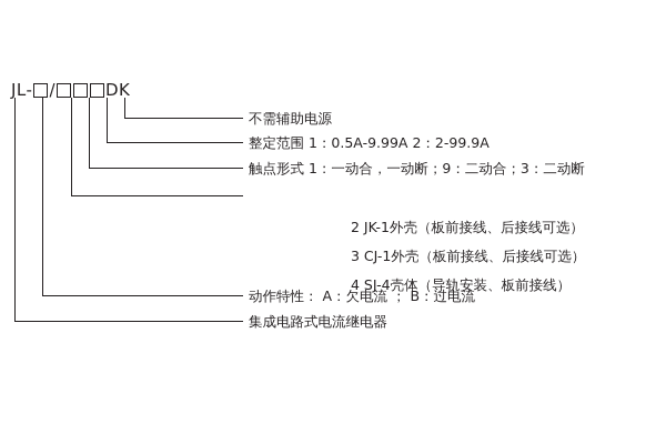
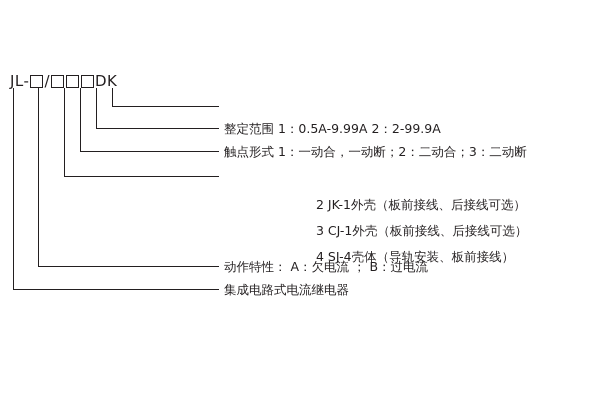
  JL-
  /
  DK
- 不需辅助电源
  整定范围 1：0.5A-9.99A 2：2-99.9A
- 触点形式 1：一动合，一动断；9：二动合；3：二动断
+ 触点形式 1：一动合，一动断；2：二动合；3：二动断
  2 JK-1外壳（板前接线、后接线可选）
  3 CJ-1外壳（板前接线、后接线可选）
  4 SJ-4壳体（导轨安装、板前接线）
  动作特性： A：欠电流 ； B：过电流
  集成电路式电流继电器
